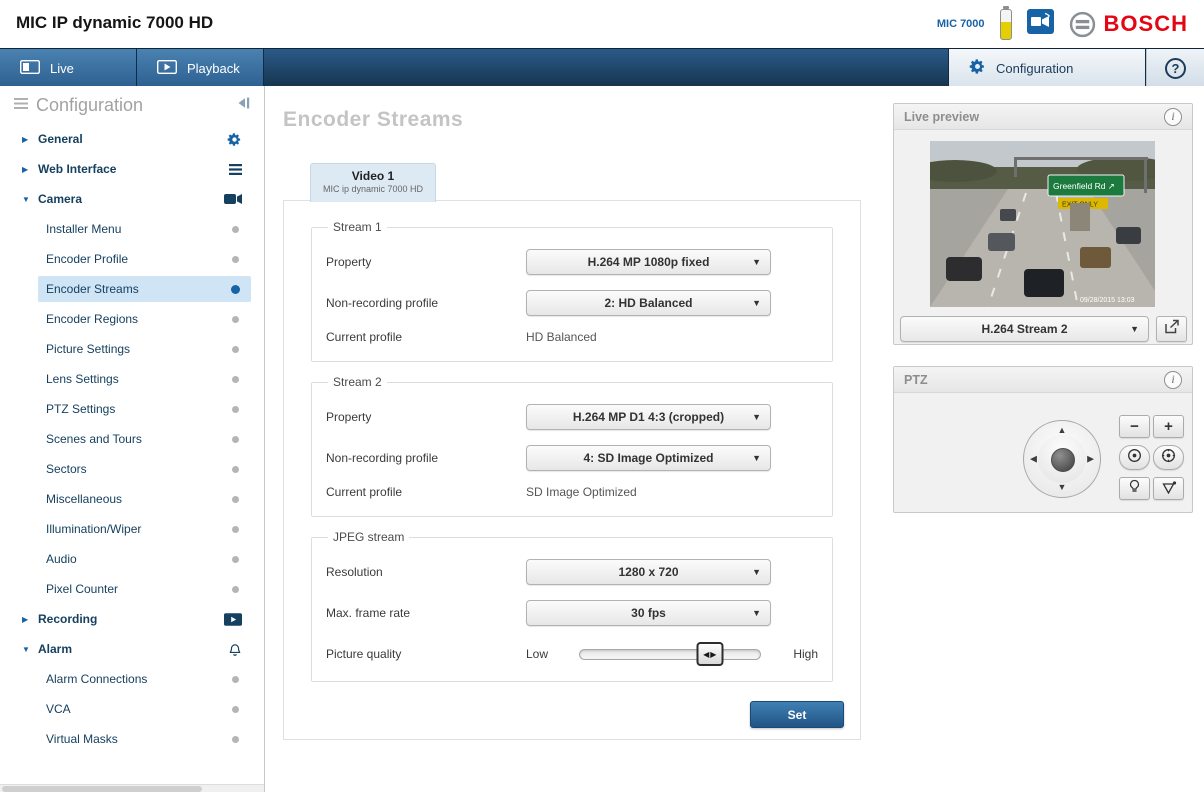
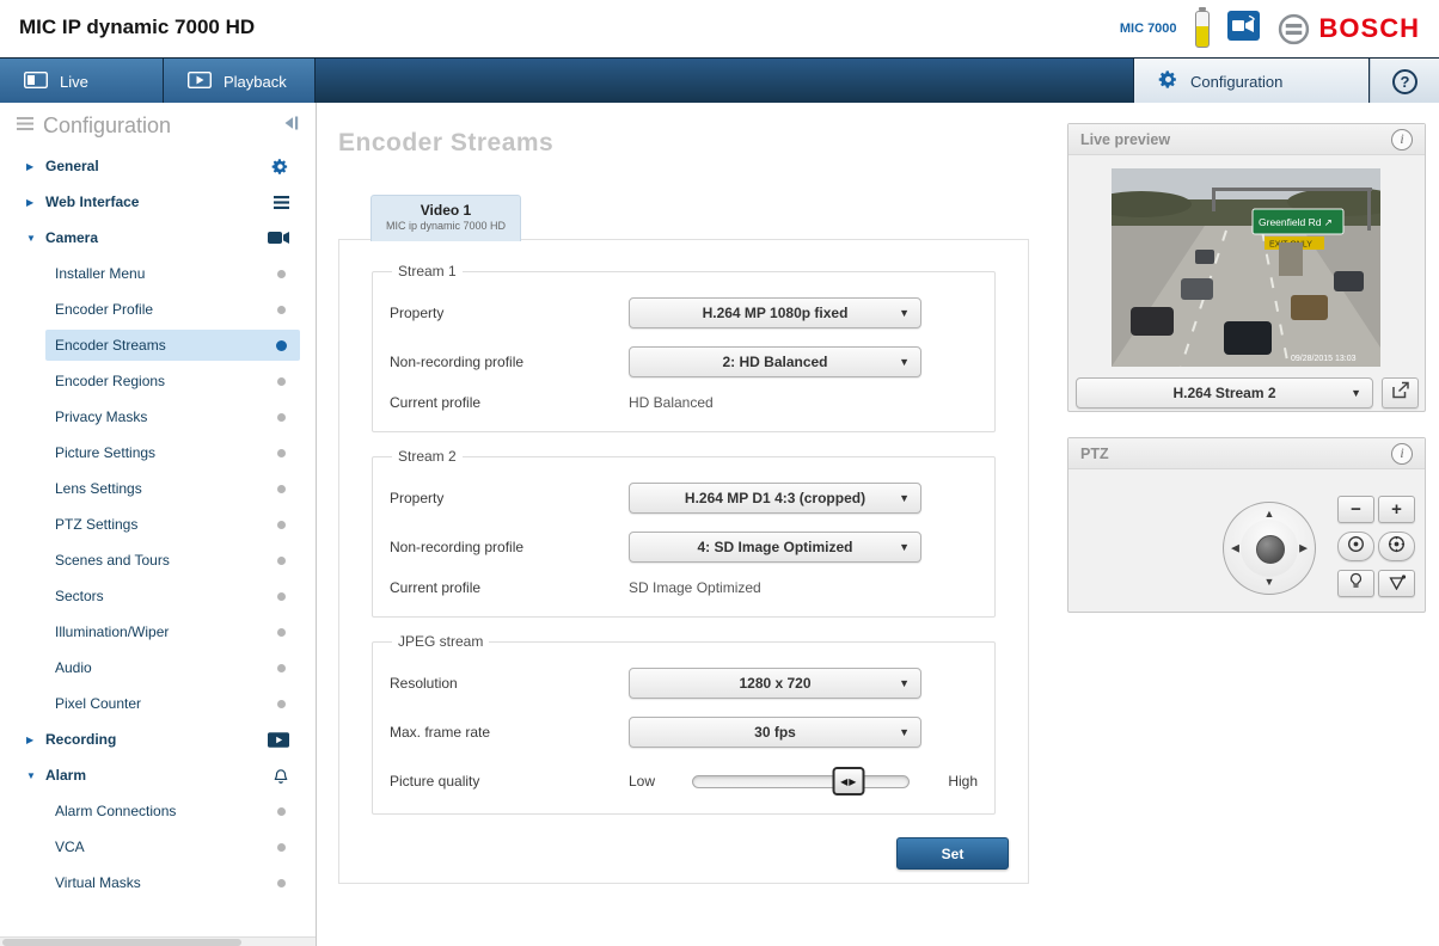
  MIC IP dynamic 7000 HD
  MIC 7000
  BOSCH
  Live
  Playback
  Configuration
  ?
  Configuration
  ▶
  General
  ▶
  Web Interface
  ▼
  Camera
  Installer Menu
  Encoder Profile
  Encoder Streams
  Encoder Regions
+ Privacy Masks
  Picture Settings
  Lens Settings
  PTZ Settings
  Scenes and Tours
  Sectors
- Miscellaneous
  Illumination/Wiper
  Audio
  Pixel Counter
  ▶
  Recording
  ▼
  Alarm
  Alarm Connections
  VCA
  Virtual Masks
  Encoder Streams
  Video 1
  MIC ip dynamic 7000 HD
  Stream 1
  Property
  H.264 MP 1080p fixed
  ▼
  Non-recording profile
  2: HD Balanced
  ▼
  Current profile
  HD Balanced
  Stream 2
  Property
  H.264 MP D1 4:3 (cropped)
  ▼
  Non-recording profile
  4: SD Image Optimized
  ▼
  Current profile
  SD Image Optimized
  JPEG stream
  Resolution
  1280 x 720
  ▼
  Max. frame rate
  30 fps
  ▼
  Picture quality
  Low
  ◀▶
  High
  Set
  Live preview
  i
  Greenfield Rd ↗
  H.264 Stream 2
  ▼
  PTZ
  i
  ▲
  ▼
  ◀
  ▶
  −
  +
